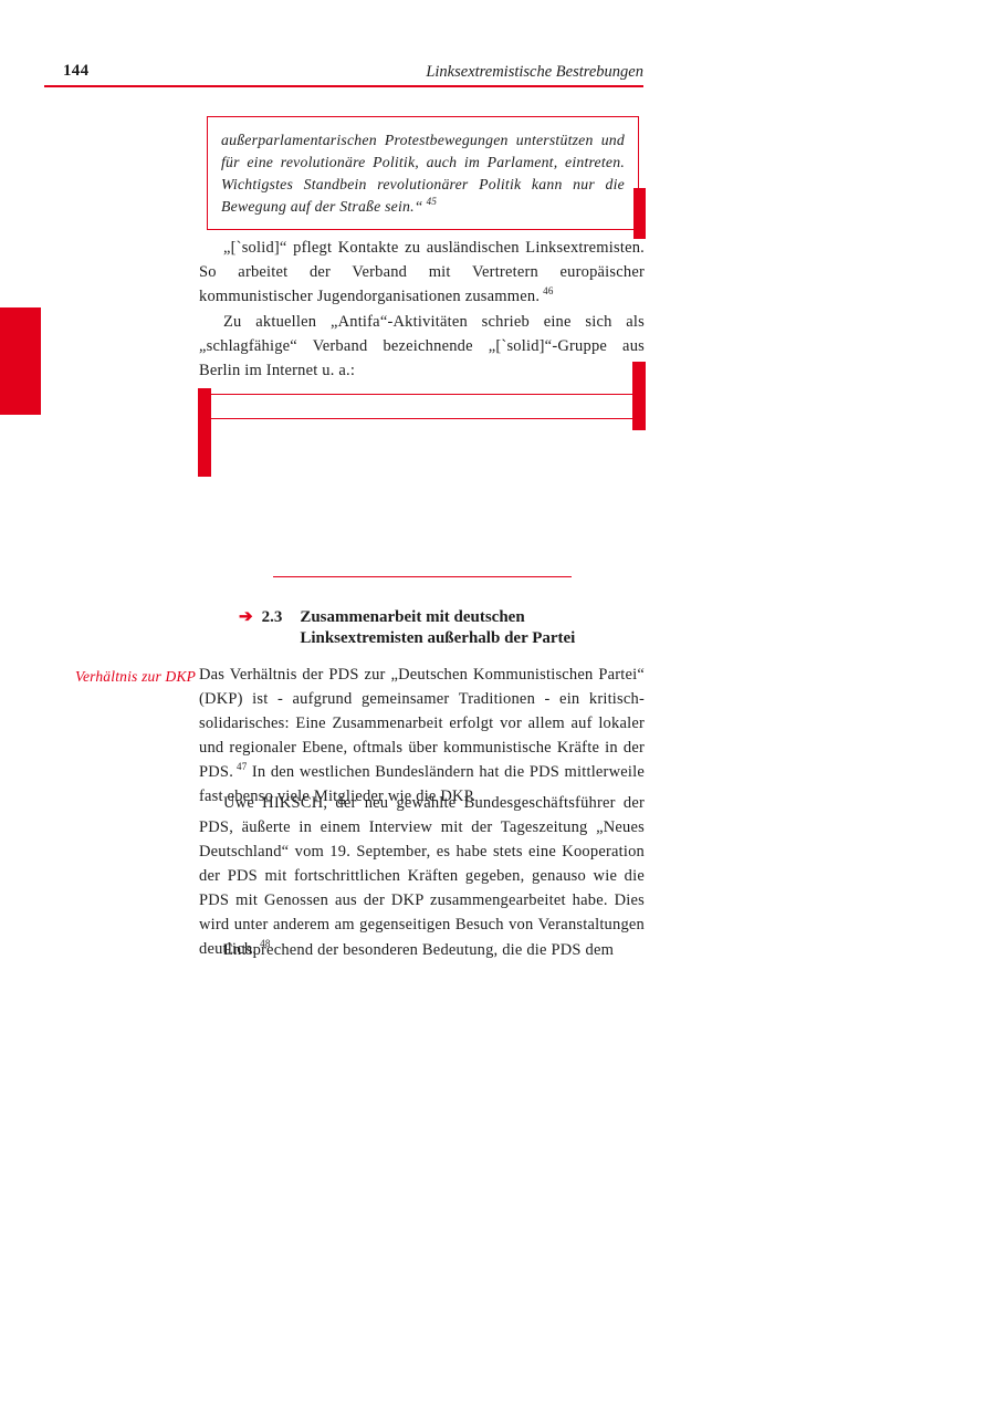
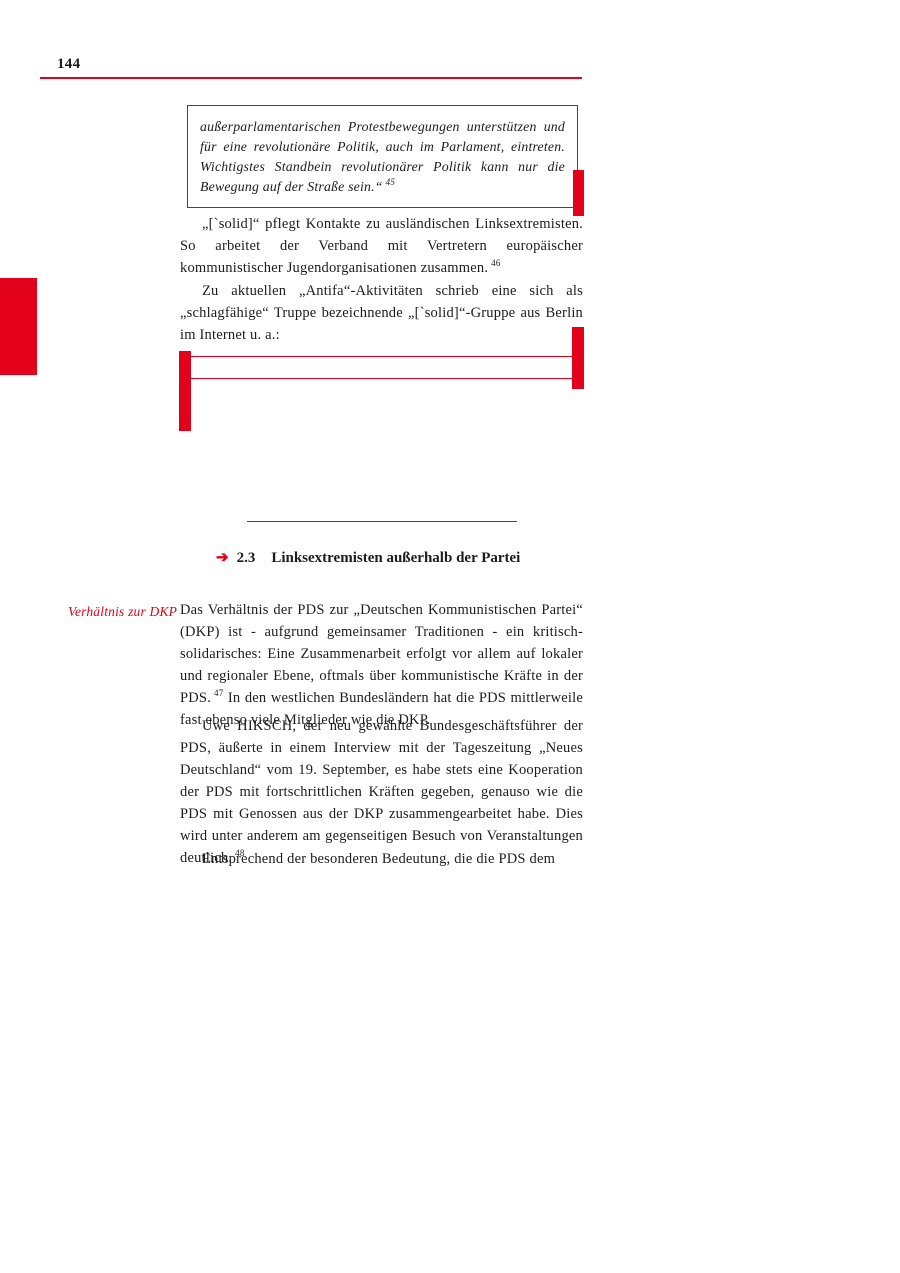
  144
- Linksextremistische Bestrebungen
  Verhältnis zur DKP
  außerparlamentarischen Protestbewegungen unterstützen und für eine revolutionäre Politik, auch im Parlament, eintreten. Wichtigstes Standbein revolutionärer Politik kann nur die Bewegung auf der Straße sein.“ 45
  „[`solid]“ pflegt Kontakte zu ausländischen Linksextremisten. So arbeitet der Verband mit Vertretern europäischer kommunistischer Jugendorganisationen zusammen. 46
- Zu aktuellen „Antifa“-Aktivitäten schrieb eine sich als „schlagfähige“ Verband bezeichnende „[`solid]“-Gruppe aus Berlin im Internet u. a.:
+ Zu aktuellen „Antifa“-Aktivitäten schrieb eine sich als „schlagfähige“ Truppe bezeichnende „[`solid]“-Gruppe aus Berlin im Internet u. a.:
  ➔
  2.3
- Zusammenarbeit mit deutschen
  Linksextremisten außerhalb der Partei
  Das Verhältnis der PDS zur „Deutschen Kommunistischen Partei“ (DKP) ist - aufgrund gemeinsamer Traditionen - ein kritisch-solidarisches: Eine Zusammenarbeit erfolgt vor allem auf lokaler und regionaler Ebene, oftmals über kommunistische Kräfte in der PDS. 47 In den westlichen Bundesländern hat die PDS mittlerweile fast ebenso viele Mitglieder wie die DKP.
  Uwe HIKSCH, der neu gewählte Bundesgeschäftsführer der PDS, äußerte in einem Interview mit der Tageszeitung „Neues Deutschland“ vom 19. September, es habe stets eine Kooperation der PDS mit fortschrittlichen Kräften gegeben, genauso wie die PDS mit Genossen aus der DKP zusammengearbeitet habe. Dies wird unter anderem am gegenseitigen Besuch von Veranstaltungen deutlich. 48
  Entsprechend der besonderen Bedeutung, die die PDS dem
